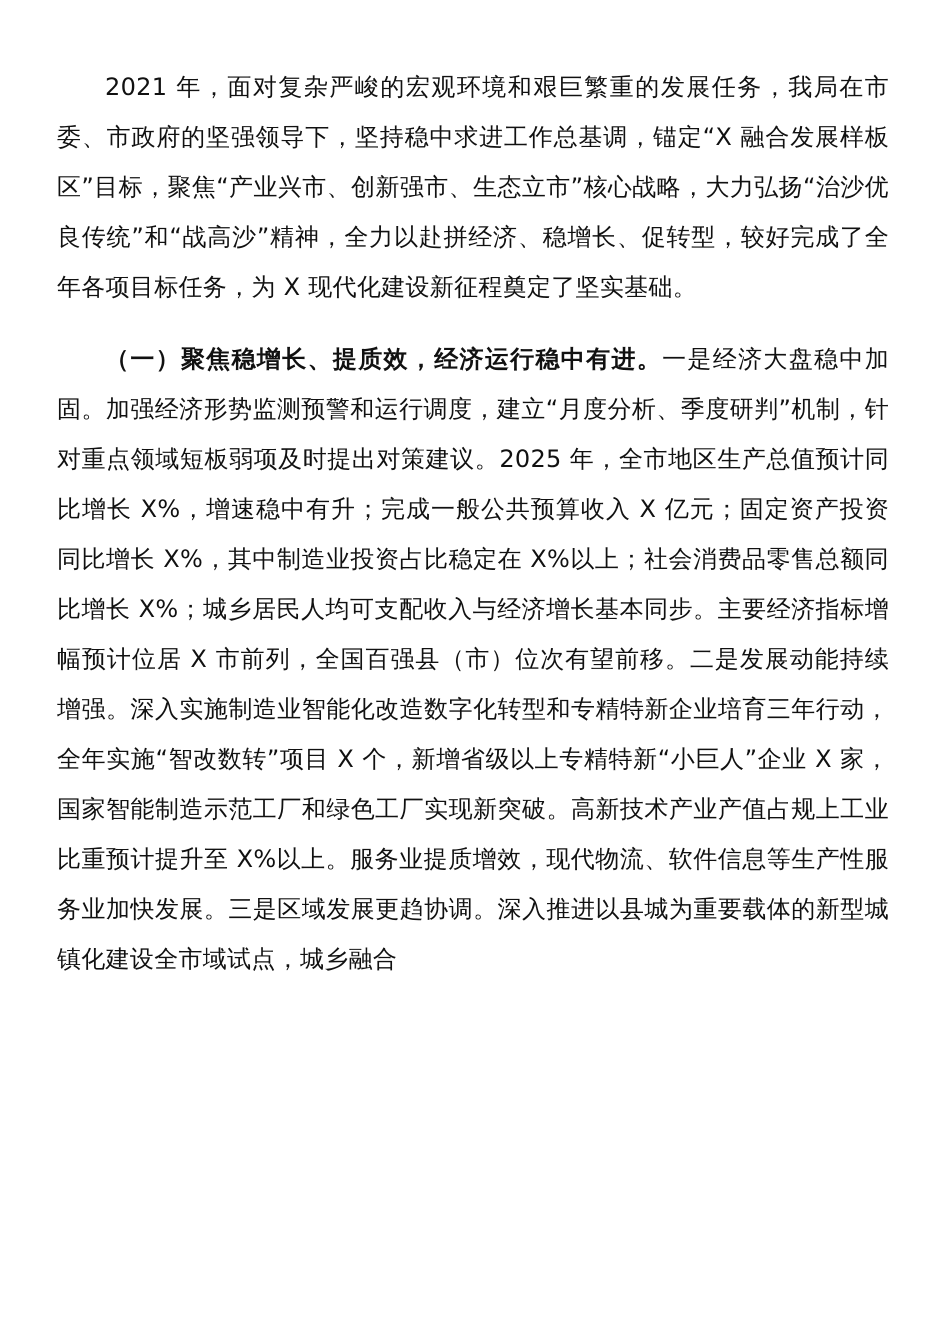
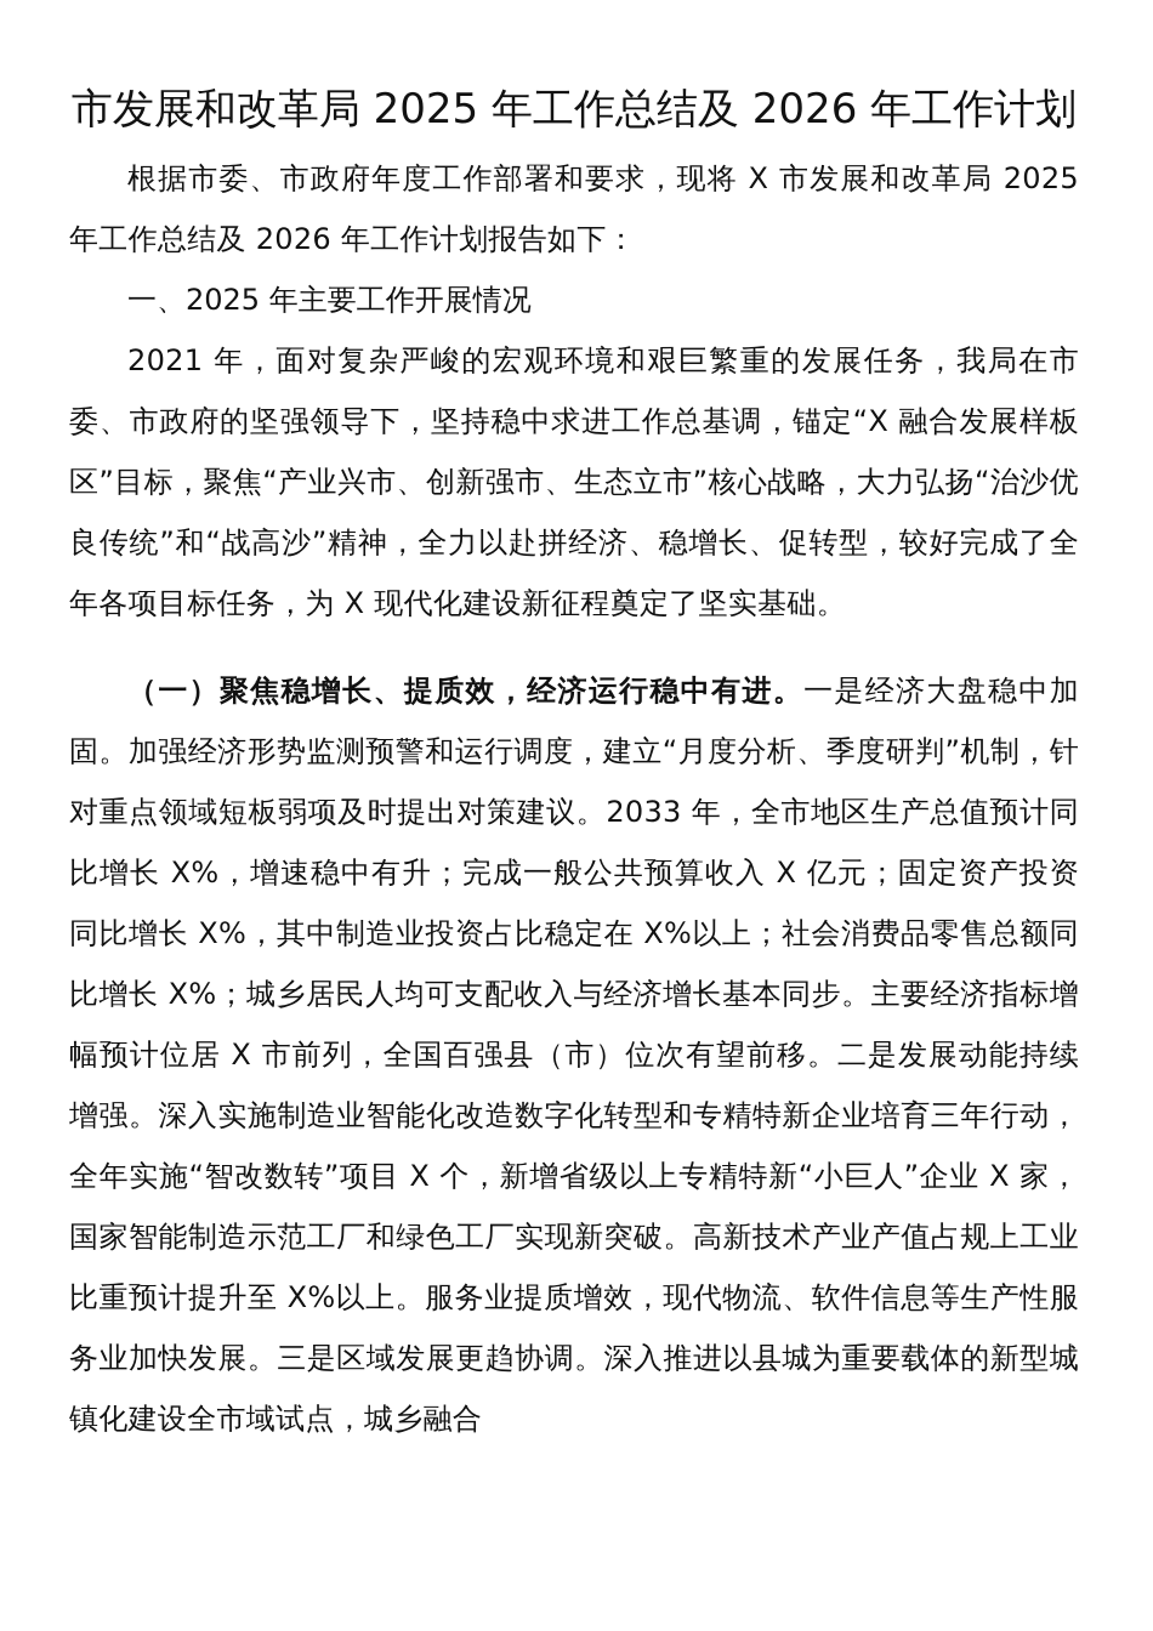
+ 市发展和改革局 2025 年工作总结及 2026 年工作计划
+ 根据市委、市政府年度工作部署和要求，现将 X 市发展和改革局 2025 年工作总结及 2026 年工作计划报告如下：
+ 一、2025 年主要工作开展情况
  2021 年，面对复杂严峻的宏观环境和艰巨繁重的发展任务，我局在市委、市政府的坚强领导下，坚持稳中求进工作总基调，锚定“X 融合发展样板区”目标，聚焦“产业兴市、创新强市、生态立市”核心战略，大力弘扬“治沙优良传统”和“战高沙”精神，全力以赴拼经济、稳增长、促转型，较好完成了全年各项目标任务，为 X 现代化建设新征程奠定了坚实基础。
- （一）聚焦稳增长、提质效，经济运行稳中有进。一是经济大盘稳中加固。加强经济形势监测预警和运行调度，建立“月度分析、季度研判”机制，针对重点领域短板弱项及时提出对策建议。2025 年，全市地区生产总值预计同比增长 X%，增速稳中有升；完成一般公共预算收入 X 亿元；固定资产投资同比增长 X%，其中制造业投资占比稳定在 X%以上；社会消费品零售总额同比增长 X%；城乡居民人均可支配收入与经济增长基本同步。主要经济指标增幅预计位居 X 市前列，全国百强县（市）位次有望前移。二是发展动能持续增强。深入实施制造业智能化改造数字化转型和专精特新企业培育三年行动，全年实施“智改数转”项目 X 个，新增省级以上专精特新“小巨人”企业 X 家，国家智能制造示范工厂和绿色工厂实现新突破。高新技术产业产值占规上工业比重预计提升至 X%以上。服务业提质增效，现代物流、软件信息等生产性服务业加快发展。三是区域发展更趋协调。深入推进以县城为重要载体的新型城镇化建设全市域试点，城乡融合
+ （一）聚焦稳增长、提质效，经济运行稳中有进。一是经济大盘稳中加固。加强经济形势监测预警和运行调度，建立“月度分析、季度研判”机制，针对重点领域短板弱项及时提出对策建议。2033 年，全市地区生产总值预计同比增长 X%，增速稳中有升；完成一般公共预算收入 X 亿元；固定资产投资同比增长 X%，其中制造业投资占比稳定在 X%以上；社会消费品零售总额同比增长 X%；城乡居民人均可支配收入与经济增长基本同步。主要经济指标增幅预计位居 X 市前列，全国百强县（市）位次有望前移。二是发展动能持续增强。深入实施制造业智能化改造数字化转型和专精特新企业培育三年行动，全年实施“智改数转”项目 X 个，新增省级以上专精特新“小巨人”企业 X 家，国家智能制造示范工厂和绿色工厂实现新突破。高新技术产业产值占规上工业比重预计提升至 X%以上。服务业提质增效，现代物流、软件信息等生产性服务业加快发展。三是区域发展更趋协调。深入推进以县城为重要载体的新型城镇化建设全市域试点，城乡融合
